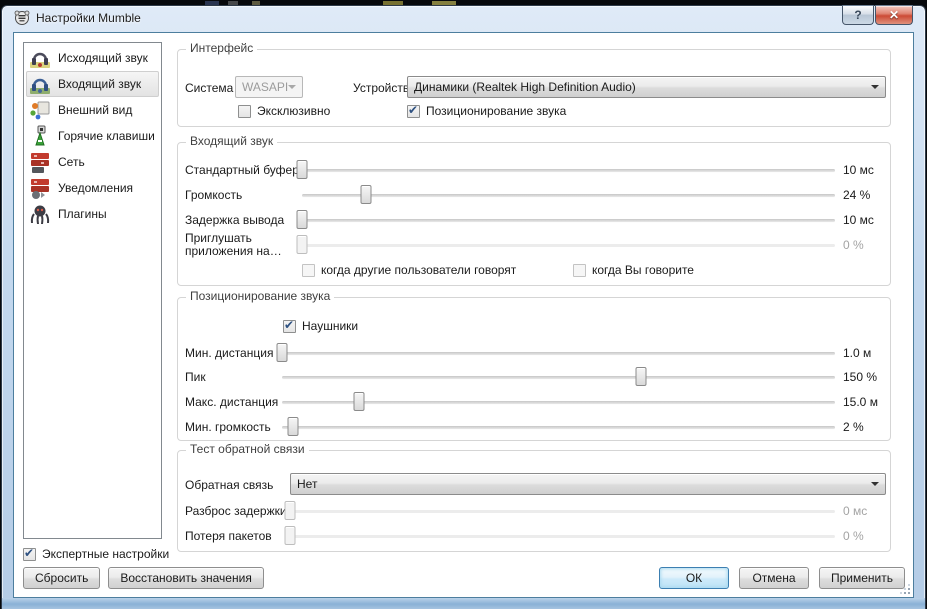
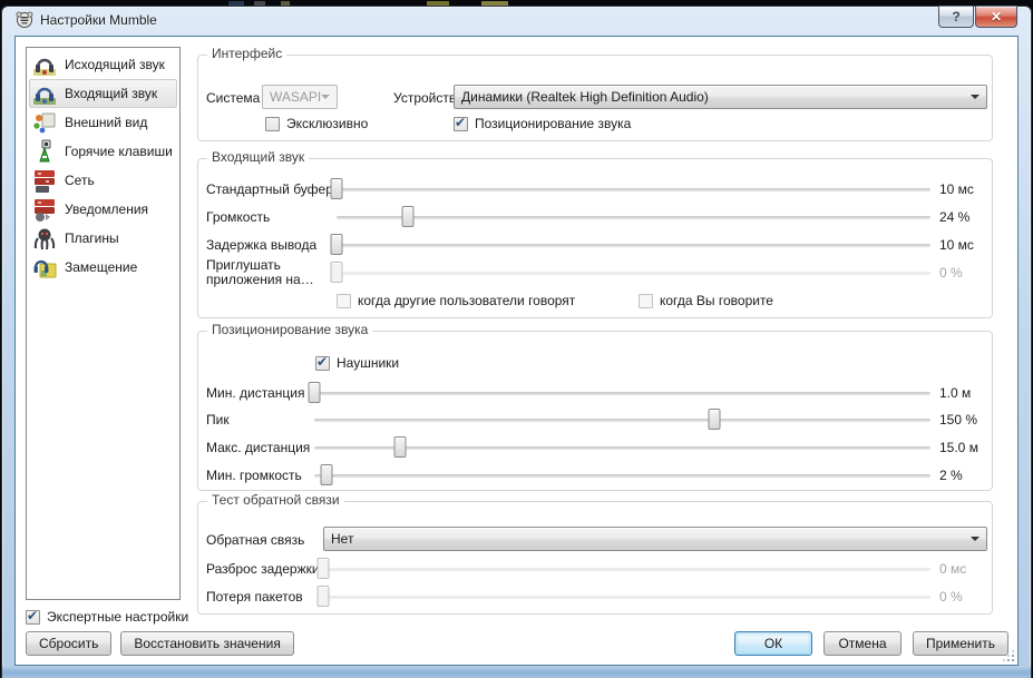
  Настройки Mumble
  ?
  ✕
  Исходящий звук
  Входящий звук
  Внешний вид
  Горячие клавиши
  Сеть
  Уведомления
  Плагины
+ Замещение
  Интерфейс
  Система
  WASAPI
  Устройств
  Динамики (Realtek High Definition Audio)
  Эксклюзивно
  Позиционирование звука
  Входящий звук
  Стандартный буфе
  10 мс
  Громкость
  24 %
  Задержка вывода
  10 мс
  Приглушать приложения на…
  0 %
  когда другие пользователи говорят
  когда Вы говорите
  Позиционирование звука
  Наушники
  Мин. дистанция
  1.0 м
  Пик
  150 %
  Макс. дистанция
  15.0 м
  Мин. громкость
  2 %
  Тест обратной связи
  Обратная связь
  Нет
  Разброс задержки
  0 мс
  Потеря пакетов
  0 %
  Экспертные настройки
  Сбросить
  Восстановить значения
  ОК
  Отмена
  Применить
